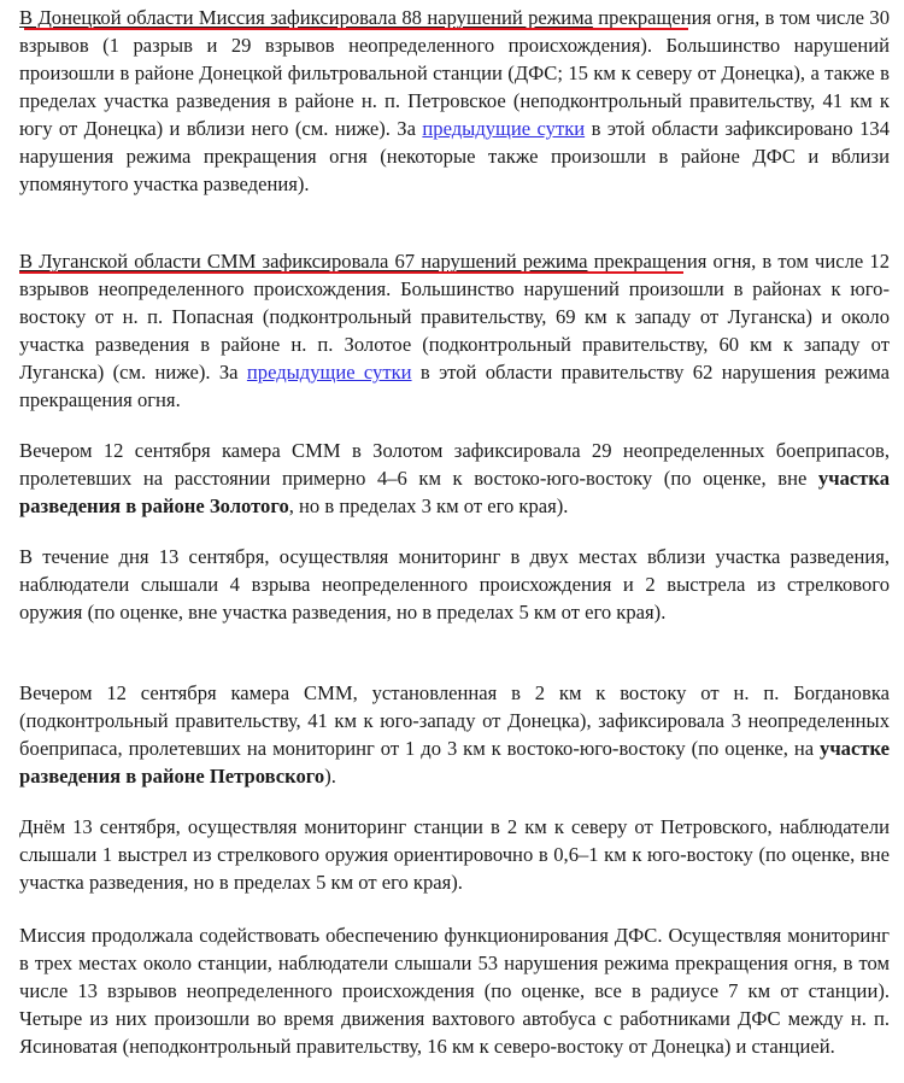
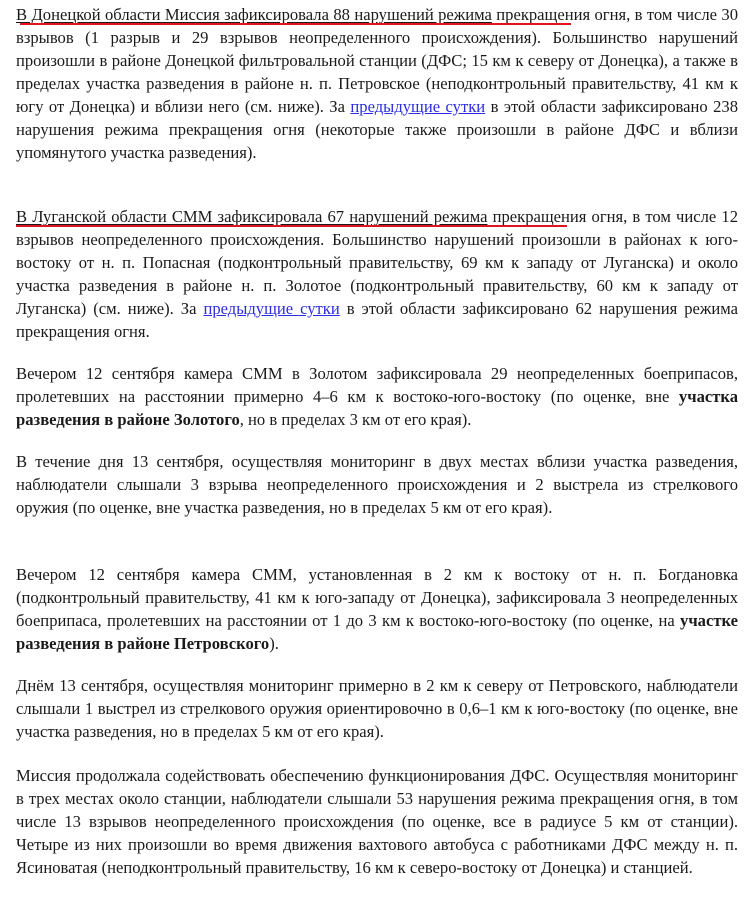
- В Донецкой области Миссия зафиксировала 88 нарушений режима прекращения огня, в том числе 30 взрывов (1 разрыв и 29 взрывов неопределенного происхождения). Большинство нарушений произошли в районе Донецкой фильтровальной станции (ДФС; 15 км к северу от Донецка), а также в пределах участка разведения в районе н. п. Петровское (неподконтрольный правительству, 41 км к югу от Донецка) и вблизи него (см. ниже). За предыдущие сутки в этой области зафиксировано 134 нарушения режима прекращения огня (некоторые также произошли в районе ДФС и вблизи упомянутого участка разведения).
+ В Донецкой области Миссия зафиксировала 88 нарушений режима прекращения огня, в том числе 30 взрывов (1 разрыв и 29 взрывов неопределенного происхождения). Большинство нарушений произошли в районе Донецкой фильтровальной станции (ДФС; 15 км к северу от Донецка), а также в пределах участка разведения в районе н. п. Петровское (неподконтрольный правительству, 41 км к югу от Донецка) и вблизи него (см. ниже). За предыдущие сутки в этой области зафиксировано 238 нарушения режима прекращения огня (некоторые также произошли в районе ДФС и вблизи упомянутого участка разведения).
- В Луганской области СММ зафиксировала 67 нарушений режима прекращения огня, в том числе 12 взрывов неопределенного происхождения. Большинство нарушений произошли в районах к юго-востоку от н. п. Попасная (подконтрольный правительству, 69 км к западу от Луганска) и около участка разведения в районе н. п. Золотое (подконтрольный правительству, 60 км к западу от Луганска) (см. ниже). За предыдущие сутки в этой области правительству 62 нарушения режима прекращения огня.
+ В Луганской области СММ зафиксировала 67 нарушений режима прекращения огня, в том числе 12 взрывов неопределенного происхождения. Большинство нарушений произошли в районах к юго-востоку от н. п. Попасная (подконтрольный правительству, 69 км к западу от Луганска) и около участка разведения в районе н. п. Золотое (подконтрольный правительству, 60 км к западу от Луганска) (см. ниже). За предыдущие сутки в этой области зафиксировано 62 нарушения режима прекращения огня.
  Вечером 12 сентября камера СММ в Золотом зафиксировала 29 неопределенных боеприпасов, пролетевших на расстоянии примерно 4–6 км к востоко-юго-востоку (по оценке, вне участка разведения в районе Золотого, но в пределах 3 км от его края).
- В течение дня 13 сентября, осуществляя мониторинг в двух местах вблизи участка разведения, наблюдатели слышали 4 взрыва неопределенного происхождения и 2 выстрела из стрелкового оружия (по оценке, вне участка разведения, но в пределах 5 км от его края).
+ В течение дня 13 сентября, осуществляя мониторинг в двух местах вблизи участка разведения, наблюдатели слышали 3 взрыва неопределенного происхождения и 2 выстрела из стрелкового оружия (по оценке, вне участка разведения, но в пределах 5 км от его края).
- Вечером 12 сентября камера СММ, установленная в 2 км к востоку от н. п. Богдановка (подконтрольный правительству, 41 км к юго-западу от Донецка), зафиксировала 3 неопределенных боеприпаса, пролетевших на мониторинг от 1 до 3 км к востоко-юго-востоку (по оценке, на участке разведения в районе Петровского).
+ Вечером 12 сентября камера СММ, установленная в 2 км к востоку от н. п. Богдановка (подконтрольный правительству, 41 км к юго-западу от Донецка), зафиксировала 3 неопределенных боеприпаса, пролетевших на расстоянии от 1 до 3 км к востоко-юго-востоку (по оценке, на участке разведения в районе Петровского).
- Днём 13 сентября, осуществляя мониторинг станции в 2 км к северу от Петровского, наблюдатели слышали 1 выстрел из стрелкового оружия ориентировочно в 0,6–1 км к юго-востоку (по оценке, вне участка разведения, но в пределах 5 км от его края).
+ Днём 13 сентября, осуществляя мониторинг примерно в 2 км к северу от Петровского, наблюдатели слышали 1 выстрел из стрелкового оружия ориентировочно в 0,6–1 км к юго-востоку (по оценке, вне участка разведения, но в пределах 5 км от его края).
- Миссия продолжала содействовать обеспечению функционирования ДФС. Осуществляя мониторинг в трех местах около станции, наблюдатели слышали 53 нарушения режима прекращения огня, в том числе 13 взрывов неопределенного происхождения (по оценке, все в радиусе 7 км от станции). Четыре из них произошли во время движения вахтового автобуса с работниками ДФС между н. п. Ясиноватая (неподконтрольный правительству, 16 км к северо-востоку от Донецка) и станцией.
+ Миссия продолжала содействовать обеспечению функционирования ДФС. Осуществляя мониторинг в трех местах около станции, наблюдатели слышали 53 нарушения режима прекращения огня, в том числе 13 взрывов неопределенного происхождения (по оценке, все в радиусе 5 км от станции). Четыре из них произошли во время движения вахтового автобуса с работниками ДФС между н. п. Ясиноватая (неподконтрольный правительству, 16 км к северо-востоку от Донецка) и станцией.
